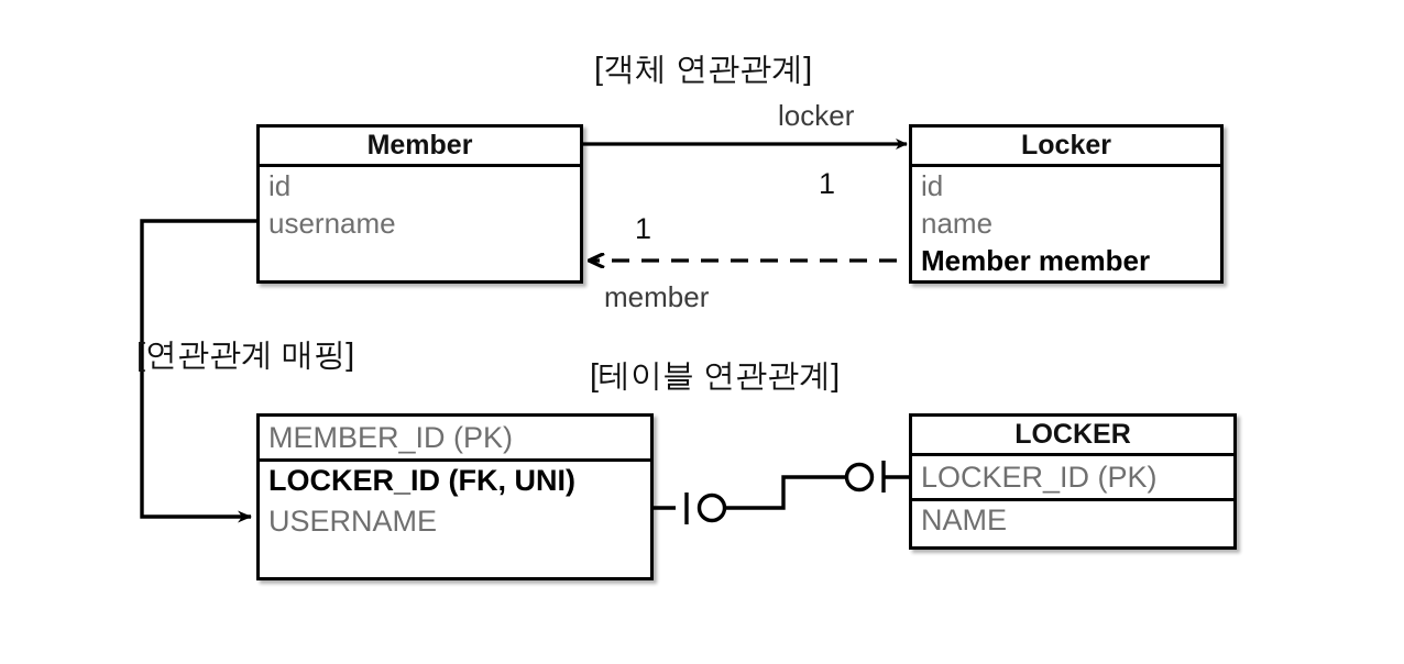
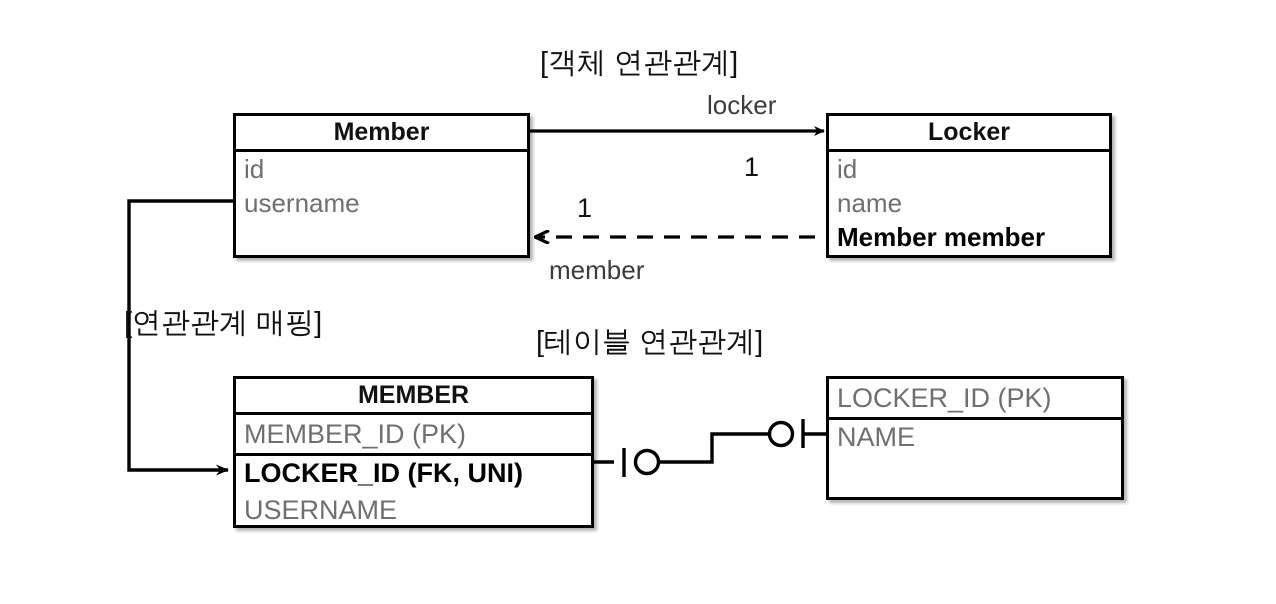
  [객체 연관관계]
  [연관관계 매핑]
  [테이블 연관관계]
  locker
  1
  1
  member
  Member
  id
  username
  Locker
  id
  name
  Member member
+ MEMBER
  MEMBER_ID (PK)
  LOCKER_ID (FK, UNI)
  USERNAME
- LOCKER
  LOCKER_ID (PK)
  NAME
